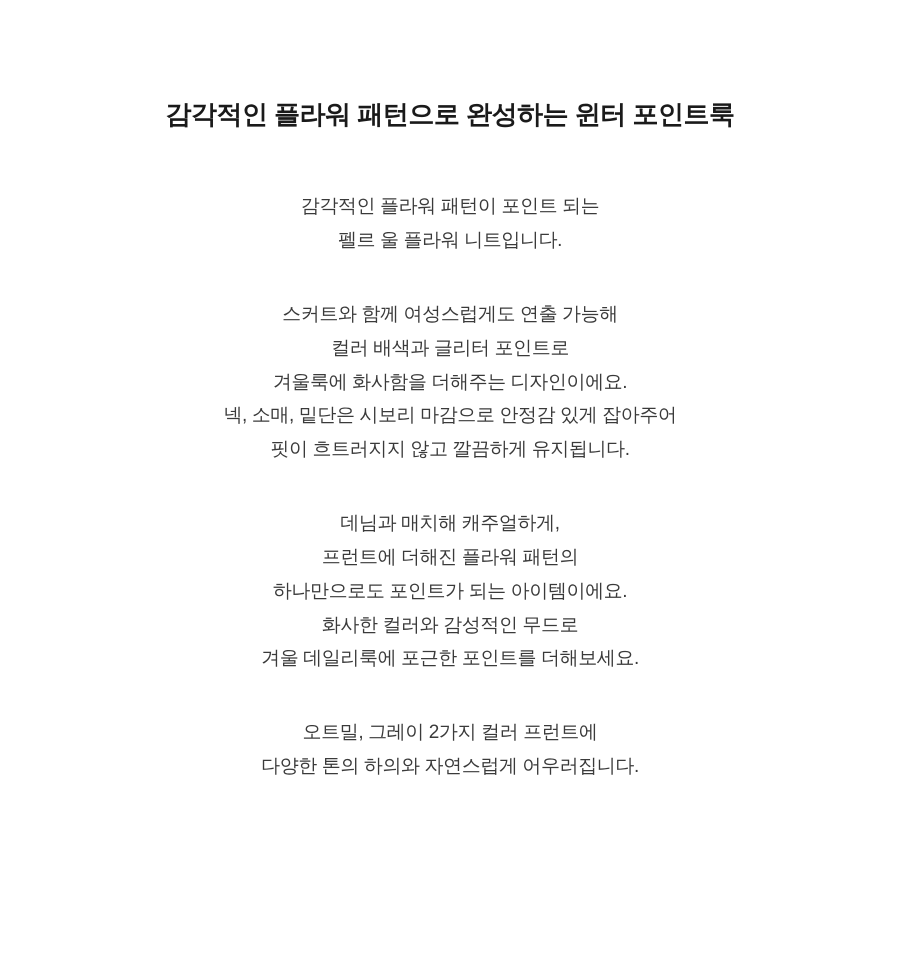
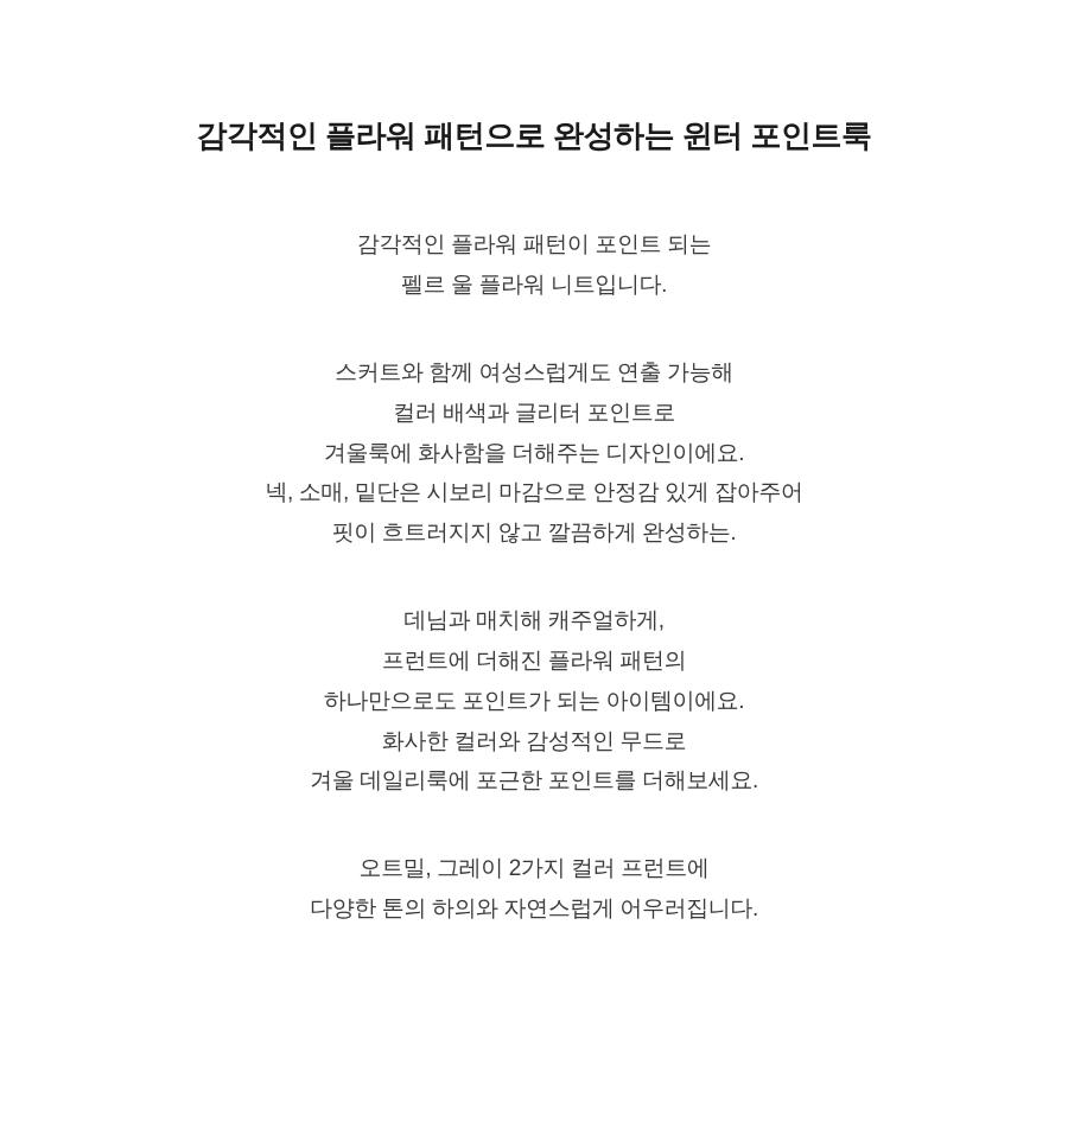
  감각적인 플라워 패턴으로 완성하는 윈터 포인트룩
  감각적인 플라워 패턴이 포인트 되는
  펠르 울 플라워 니트입니다.
  스커트와 함께 여성스럽게도 연출 가능해
  컬러 배색과 글리터 포인트로
  겨울룩에 화사함을 더해주는 디자인이에요.
  넥, 소매, 밑단은 시보리 마감으로 안정감 있게 잡아주어
- 핏이 흐트러지지 않고 깔끔하게 유지됩니다.
+ 핏이 흐트러지지 않고 깔끔하게 완성하는.
  데님과 매치해 캐주얼하게,
  프런트에 더해진 플라워 패턴의
  하나만으로도 포인트가 되는 아이템이에요.
  화사한 컬러와 감성적인 무드로
  겨울 데일리룩에 포근한 포인트를 더해보세요.
  오트밀, 그레이 2가지 컬러 프런트에
  다양한 톤의 하의와 자연스럽게 어우러집니다.
